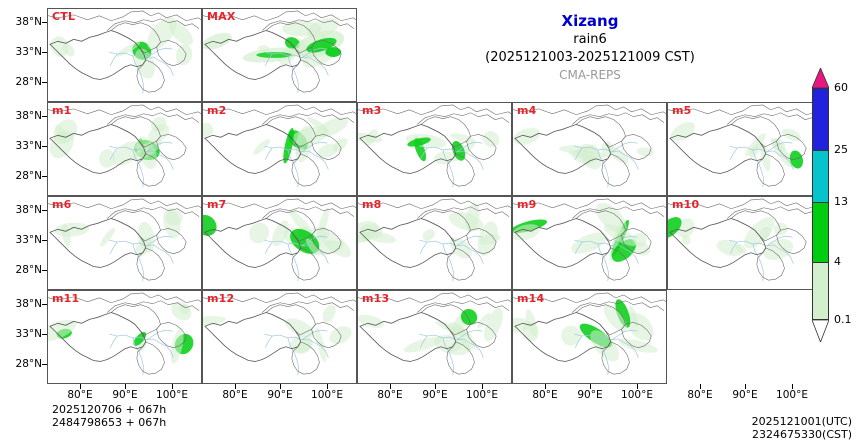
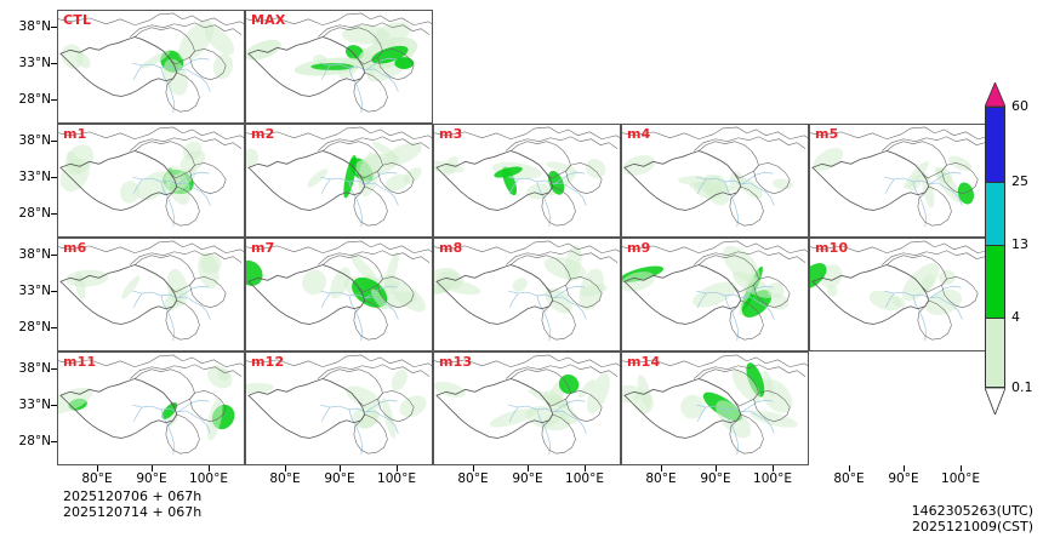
- Xizang
- rain6
- (2025121003-2025121009 CST)
- CMA-REPS
  CTL
  MAX
  m1
  m2
  m3
  m4
  m5
  m6
  m7
  m8
  m9
  m10
  m11
  m12
  m13
  m14
  38°N
  33°N
  28°N
  38°N
  33°N
  28°N
  38°N
  33°N
  28°N
  38°N
  33°N
  28°N
  80°E
  90°E
  100°E
  80°E
  90°E
  100°E
  80°E
  90°E
  100°E
  80°E
  90°E
  100°E
  80°E
  90°E
  100°E
  2025120706 + 067h
- 2484798653 + 067h
+ 2025120714 + 067h
- 2025121001(UTC)
+ 1462305263(UTC)
- 2324675330(CST)
+ 2025121009(CST)
  60
  25
  13
  4
  0.1
